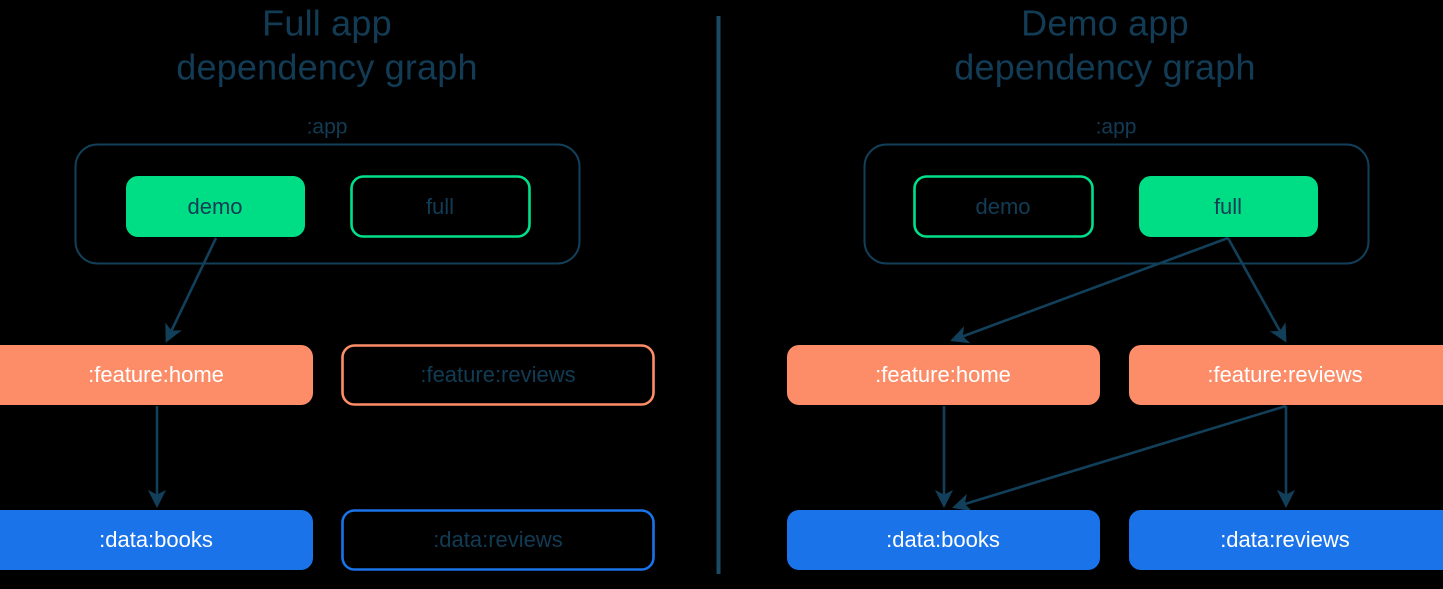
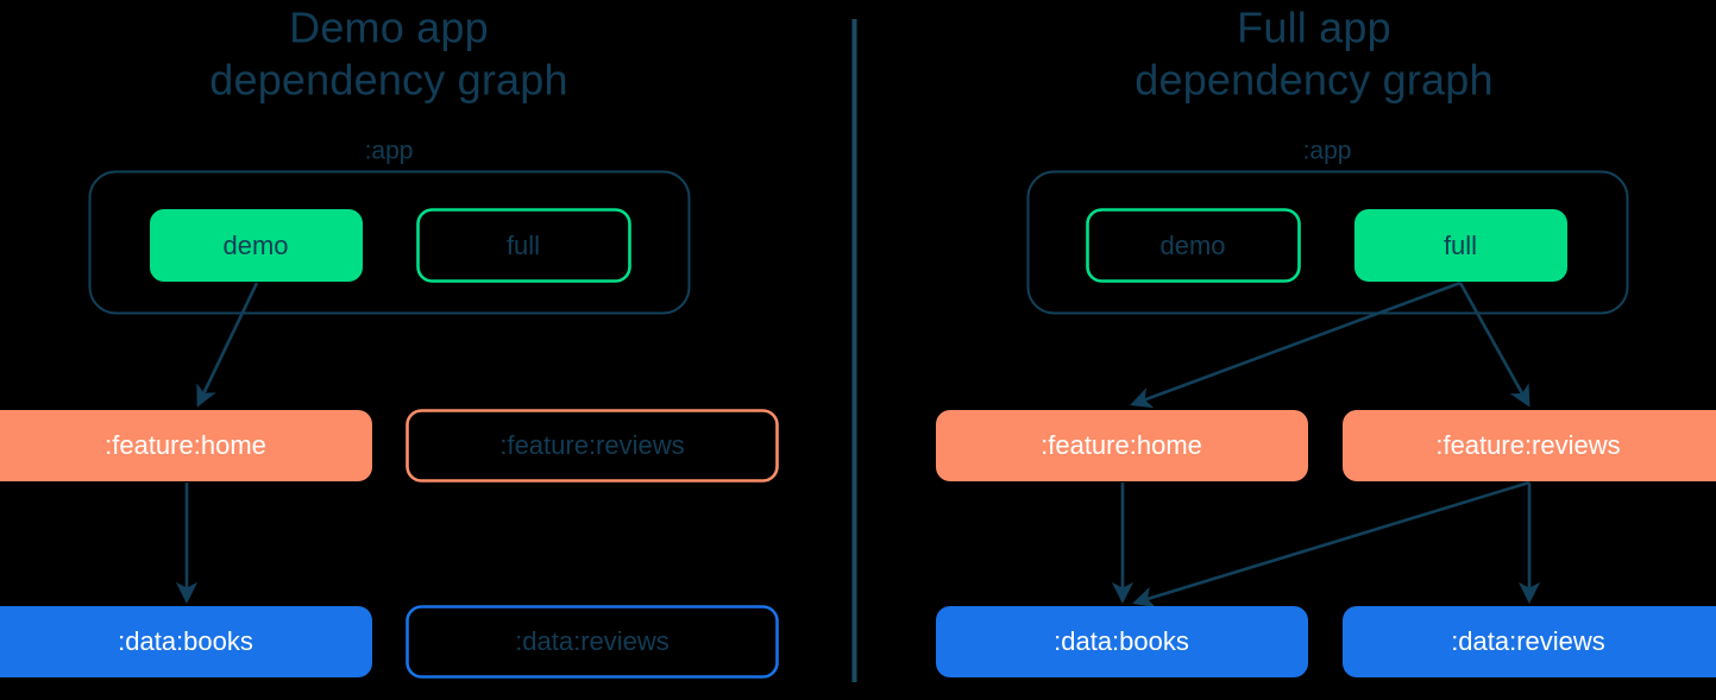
- Full app
+ Demo app
  dependency graph
  :app
  demo
  full
  :feature:home
  :feature:reviews
  :data:books
  :data:reviews
- Demo app
+ Full app
  dependency graph
  :app
  demo
  full
  :feature:home
  :feature:reviews
  :data:books
  :data:reviews
